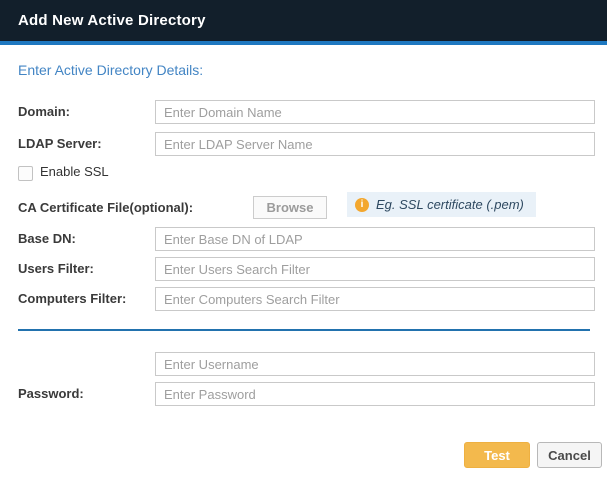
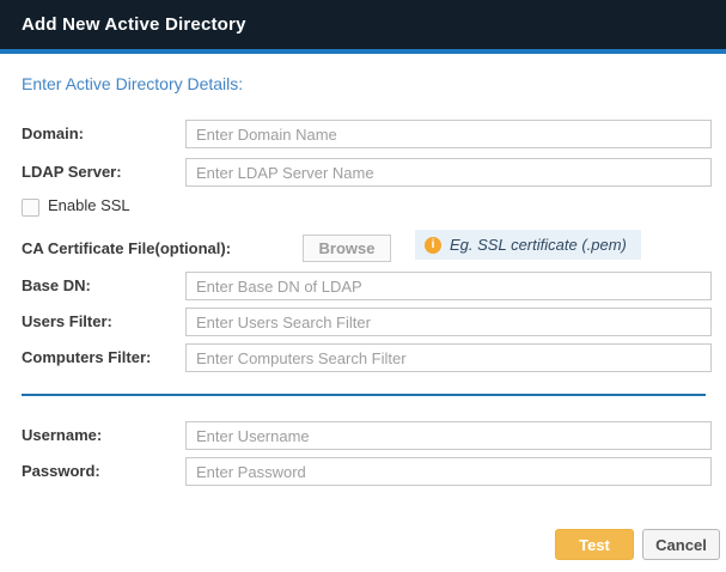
  Add New Active Directory
  Enter Active Directory Details:
  Domain:
  Enter Domain Name
  LDAP Server:
  Enter LDAP Server Name
  Enable SSL
  CA Certificate File(optional):
  Browse
  i
  Eg. SSL certificate (.pem)
  Base DN:
  Enter Base DN of LDAP
  Users Filter:
  Enter Users Search Filter
  Computers Filter:
  Enter Computers Search Filter
+ Username:
  Enter Username
  Password:
  Enter Password
  Test
  Cancel
